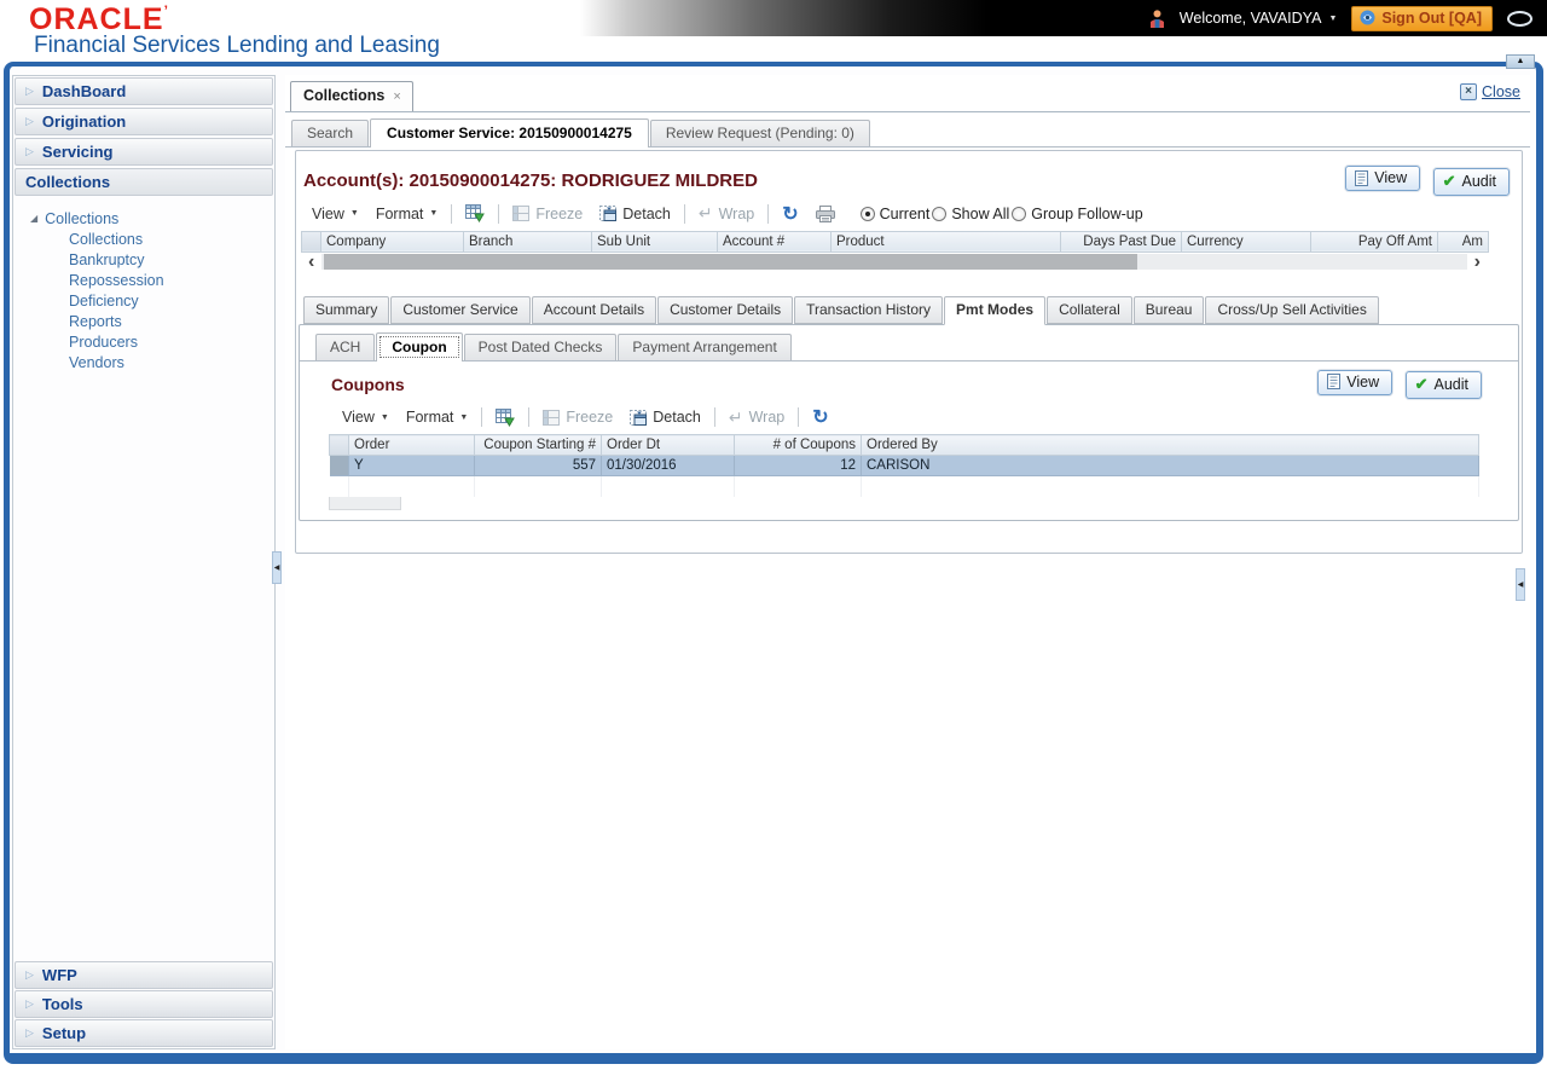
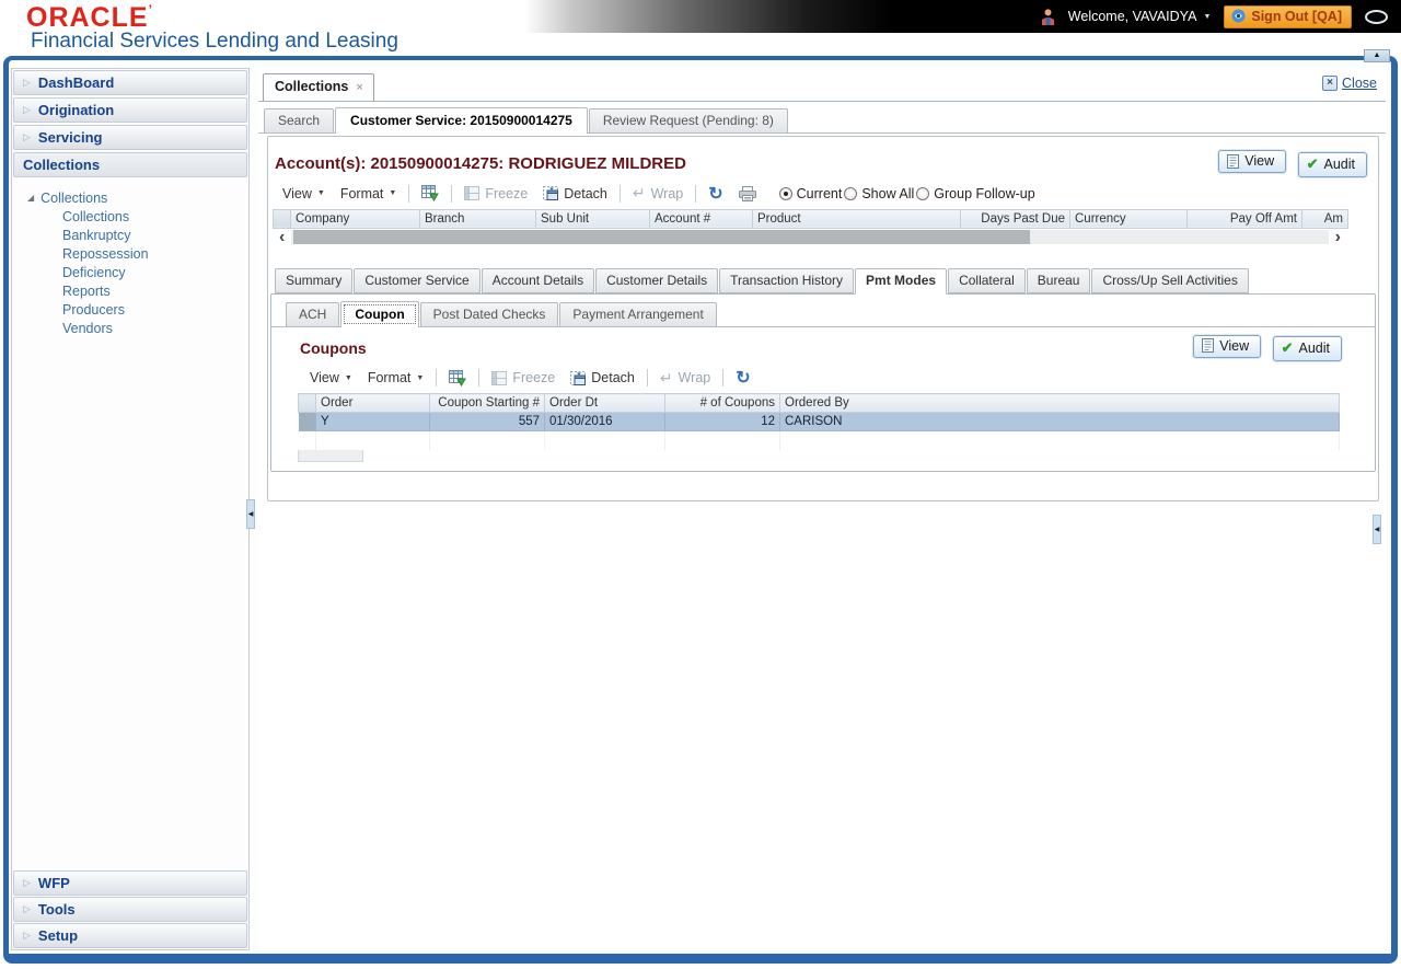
  ORACLE’
  Financial Services Lending and Leasing
  Welcome, VAVAIDYA
  Sign Out [QA]
  ▷
  DashBoard
  ▷
  Origination
  ▷
  Servicing
  Collections
  ◢
  Collections
  Collections
  Bankruptcy
  Repossession
  Deficiency
  Reports
  Producers
  Vendors
  ▷
  WFP
  ▷
  Tools
  ▷
  Setup
  Collections
  ×
  ×
  Close
  Search
  Customer Service: 20150900014275
- Review Request (Pending: 0)
+ Review Request (Pending: 8)
  Account(s): 20150900014275: RODRIGUEZ MILDRED
  View
  ✔
  Audit
  View
  Format
  Freeze
  Detach
  ↵
  Wrap
  ↻
  Current
  Show All
  Group Follow-up
  	Company	Branch	Sub Unit	Account #	Product	Days Past Due	Currency	Pay Off Amt	Am
  ‹
  ›
  Summary
  Customer Service
  Account Details
  Customer Details
  Transaction History
  Pmt Modes
  Collateral
  Bureau
  Cross/Up Sell Activities
  ACH
  Coupon
  Post Dated Checks
  Payment Arrangement
  Coupons
  View
  ✔
  Audit
  View
  Format
  Freeze
  Detach
  ↵
  Wrap
  ↻
  	Order	Coupon Starting #	Order Dt	# of Coupons	Ordered By
  	Y	557	01/30/2016	12	CARISON
